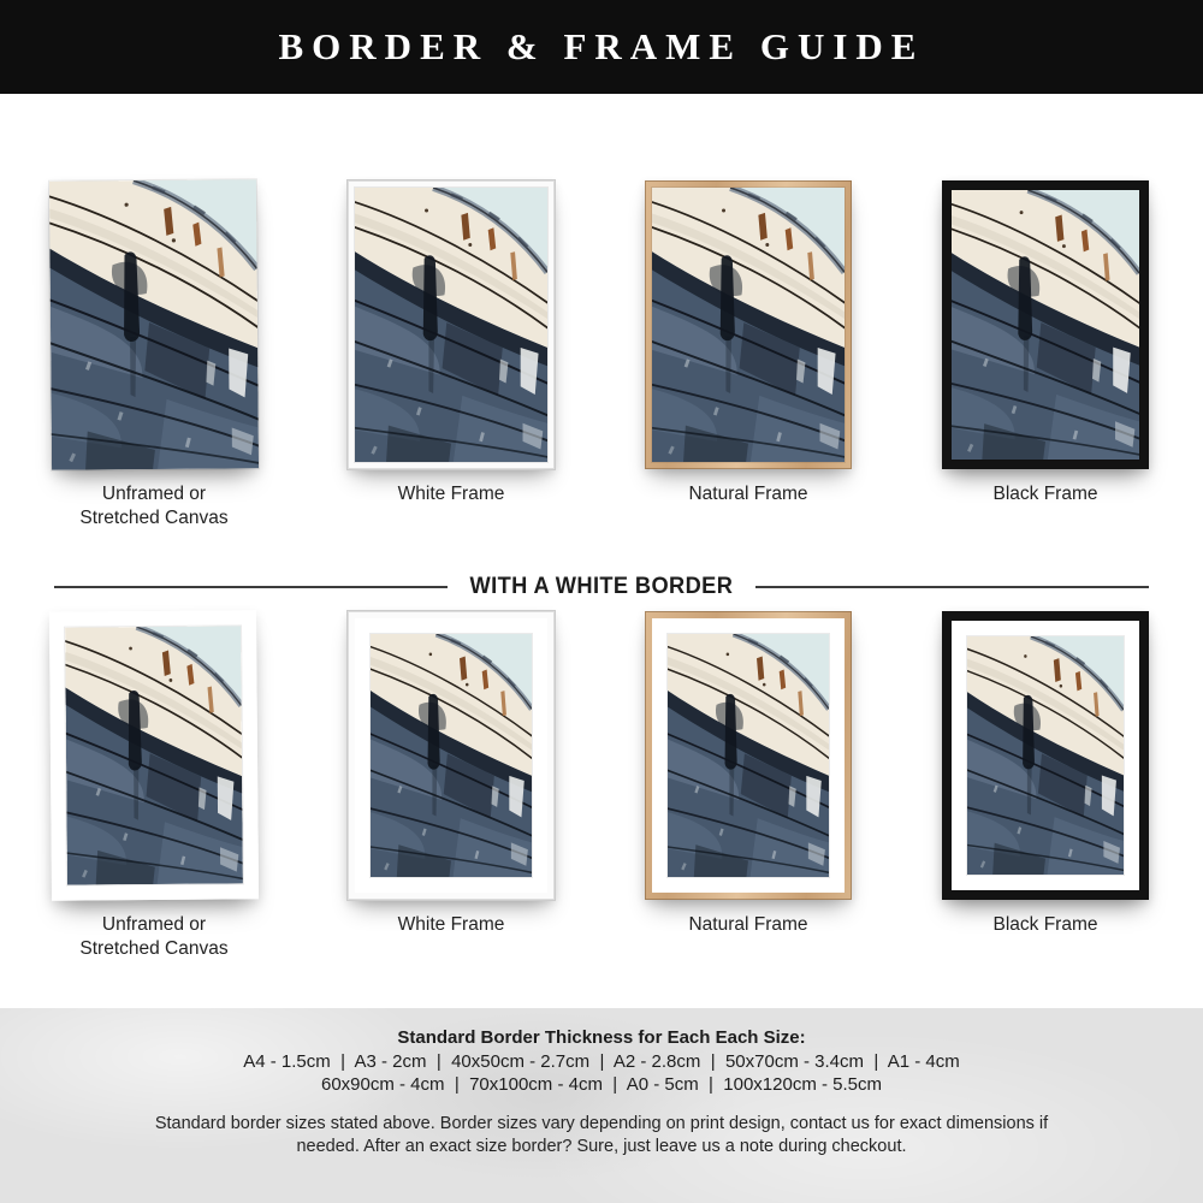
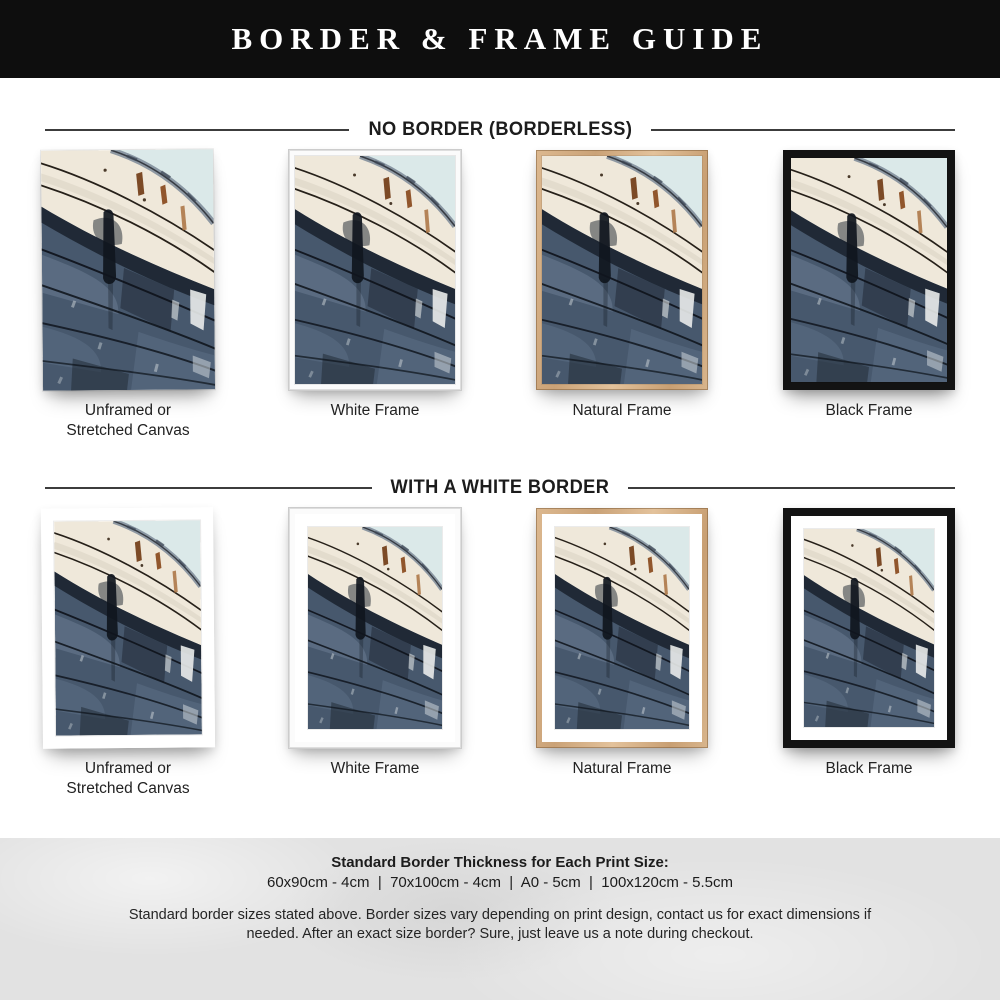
  BORDER & FRAME GUIDE
+ NO BORDER (BORDERLESS)
  Unframed or
  Stretched Canvas
  White Frame
  Natural Frame
  Black Frame
  WITH A WHITE BORDER
  Unframed or
  Stretched Canvas
  White Frame
  Natural Frame
  Black Frame
- Standard Border Thickness for Each Each Size:
+ Standard Border Thickness for Each Print Size:
- A4 - 1.5cm | A3 - 2cm | 40x50cm - 2.7cm | A2 - 2.8cm | 50x70cm - 3.4cm | A1 - 4cm
  60x90cm - 4cm | 70x100cm - 4cm | A0 - 5cm | 100x120cm - 5.5cm
  Standard border sizes stated above. Border sizes vary depending on print design, contact us for exact dimensions if needed. After an exact size border? Sure, just leave us a note during checkout.
